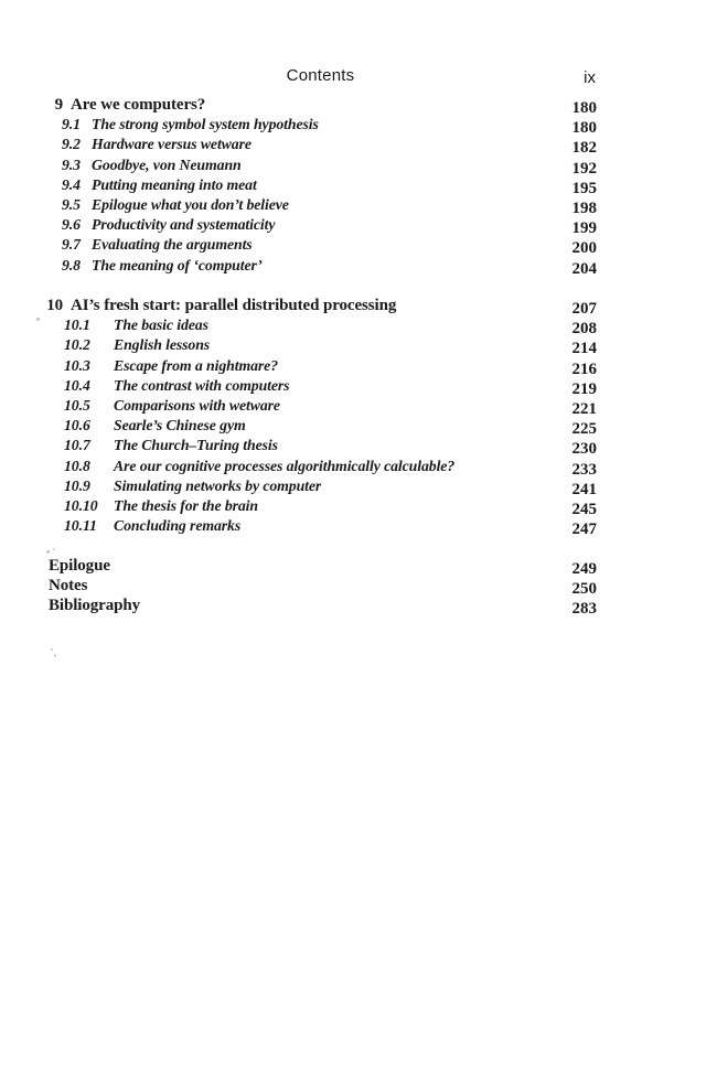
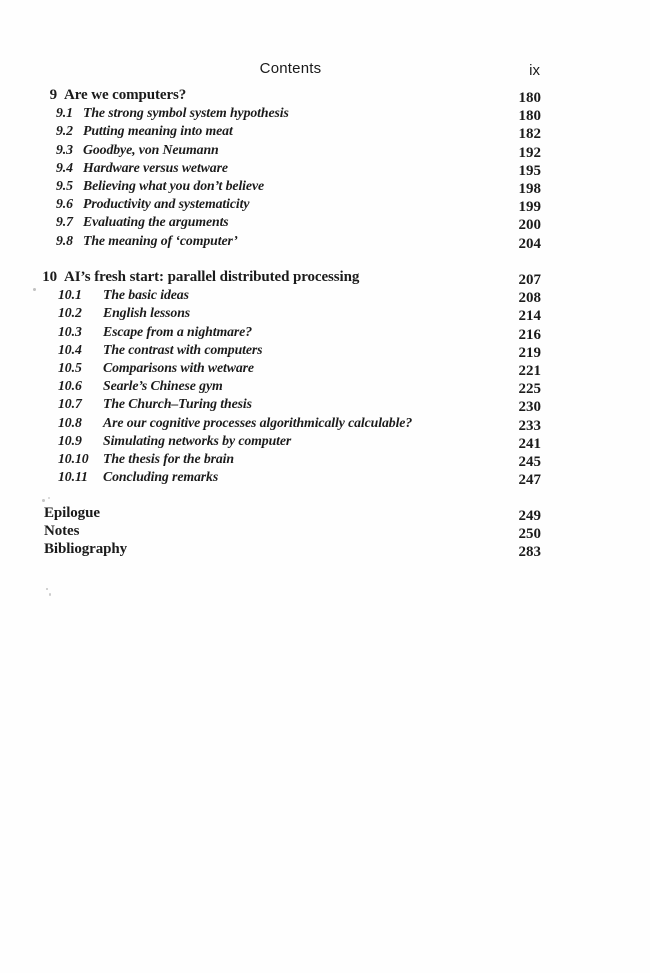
  Contents
  ix
  9
  Are we computers?
  180
  9.1
  The strong symbol system hypothesis
  180
  9.2
- Hardware versus wetware
+ Putting meaning into meat
  182
  9.3
  Goodbye, von Neumann
  192
  9.4
- Putting meaning into meat
+ Hardware versus wetware
  195
  9.5
- Epilogue what you don’t believe
+ Believing what you don’t believe
  198
  9.6
  Productivity and systematicity
  199
  9.7
  Evaluating the arguments
  200
  9.8
  The meaning of ‘computer’
  204
  10
  AI’s fresh start: parallel distributed processing
  207
  10.1
  The basic ideas
  208
  10.2
  English lessons
  214
  10.3
  Escape from a nightmare?
  216
  10.4
  The contrast with computers
  219
  10.5
  Comparisons with wetware
  221
  10.6
  Searle’s Chinese gym
  225
  10.7
  The Church–Turing thesis
  230
  10.8
  Are our cognitive processes algorithmically calculable?
  233
  10.9
  Simulating networks by computer
  241
  10.10
  The thesis for the brain
  245
  10.11
  Concluding remarks
  247
  Epilogue
  249
  Notes
  250
  Bibliography
  283
